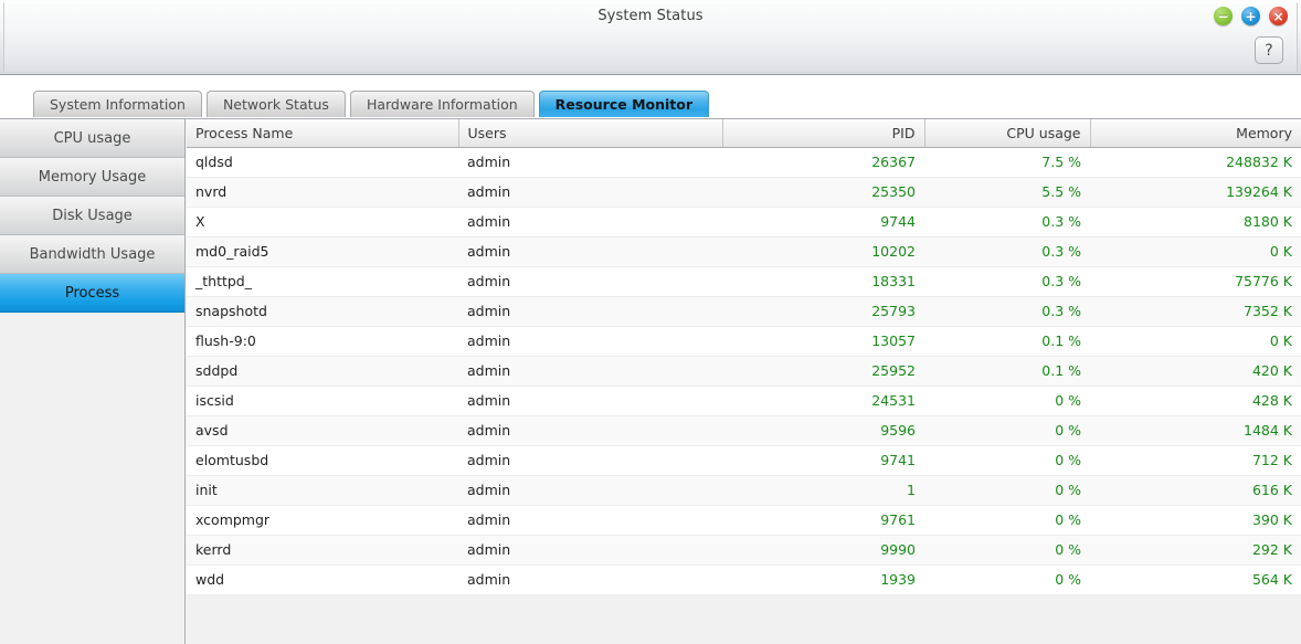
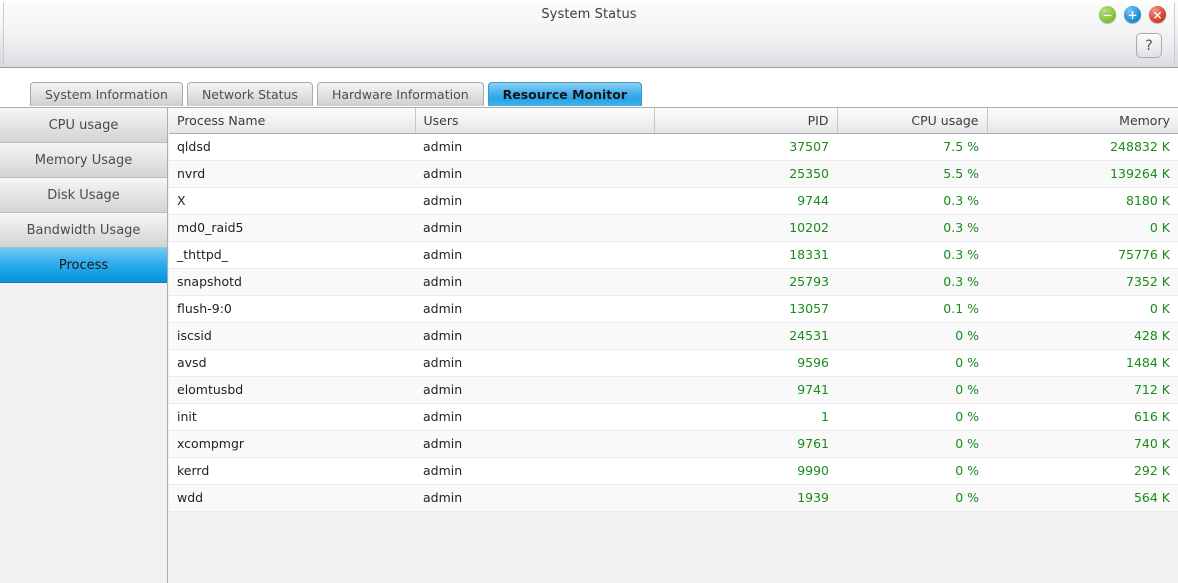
  System Status
  −
  +
  ×
  ?
  System Information
  Network Status
  Hardware Information
  Resource Monitor
  CPU usage
  Memory Usage
  Disk Usage
  Bandwidth Usage
  Process
  Process Name	Users	PID	CPU usage	Memory
- qldsd	admin	26367	7.5 %	248832 K
+ qldsd	admin	37507	7.5 %	248832 K
  nvrd	admin	25350	5.5 %	139264 K
  X	admin	9744	0.3 %	8180 K
  md0_raid5	admin	10202	0.3 %	0 K
  _thttpd_	admin	18331	0.3 %	75776 K
  snapshotd	admin	25793	0.3 %	7352 K
  flush-9:0	admin	13057	0.1 %	0 K
- sddpd	admin	25952	0.1 %	420 K
  iscsid	admin	24531	0 %	428 K
  avsd	admin	9596	0 %	1484 K
  elomtusbd	admin	9741	0 %	712 K
  init	admin	1	0 %	616 K
- xcompmgr	admin	9761	0 %	390 K
+ xcompmgr	admin	9761	0 %	740 K
  kerrd	admin	9990	0 %	292 K
  wdd	admin	1939	0 %	564 K
